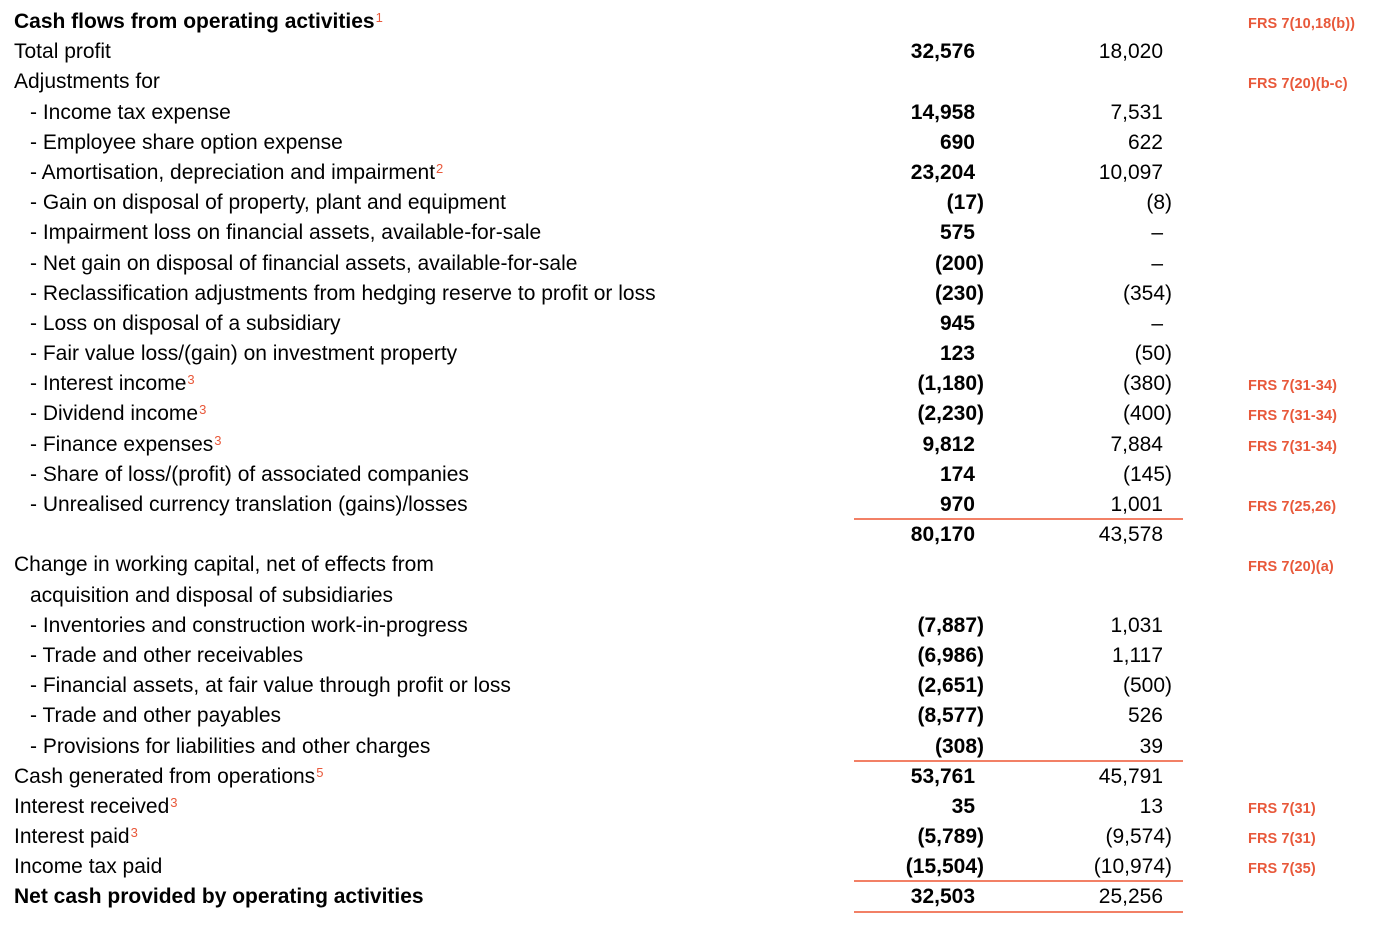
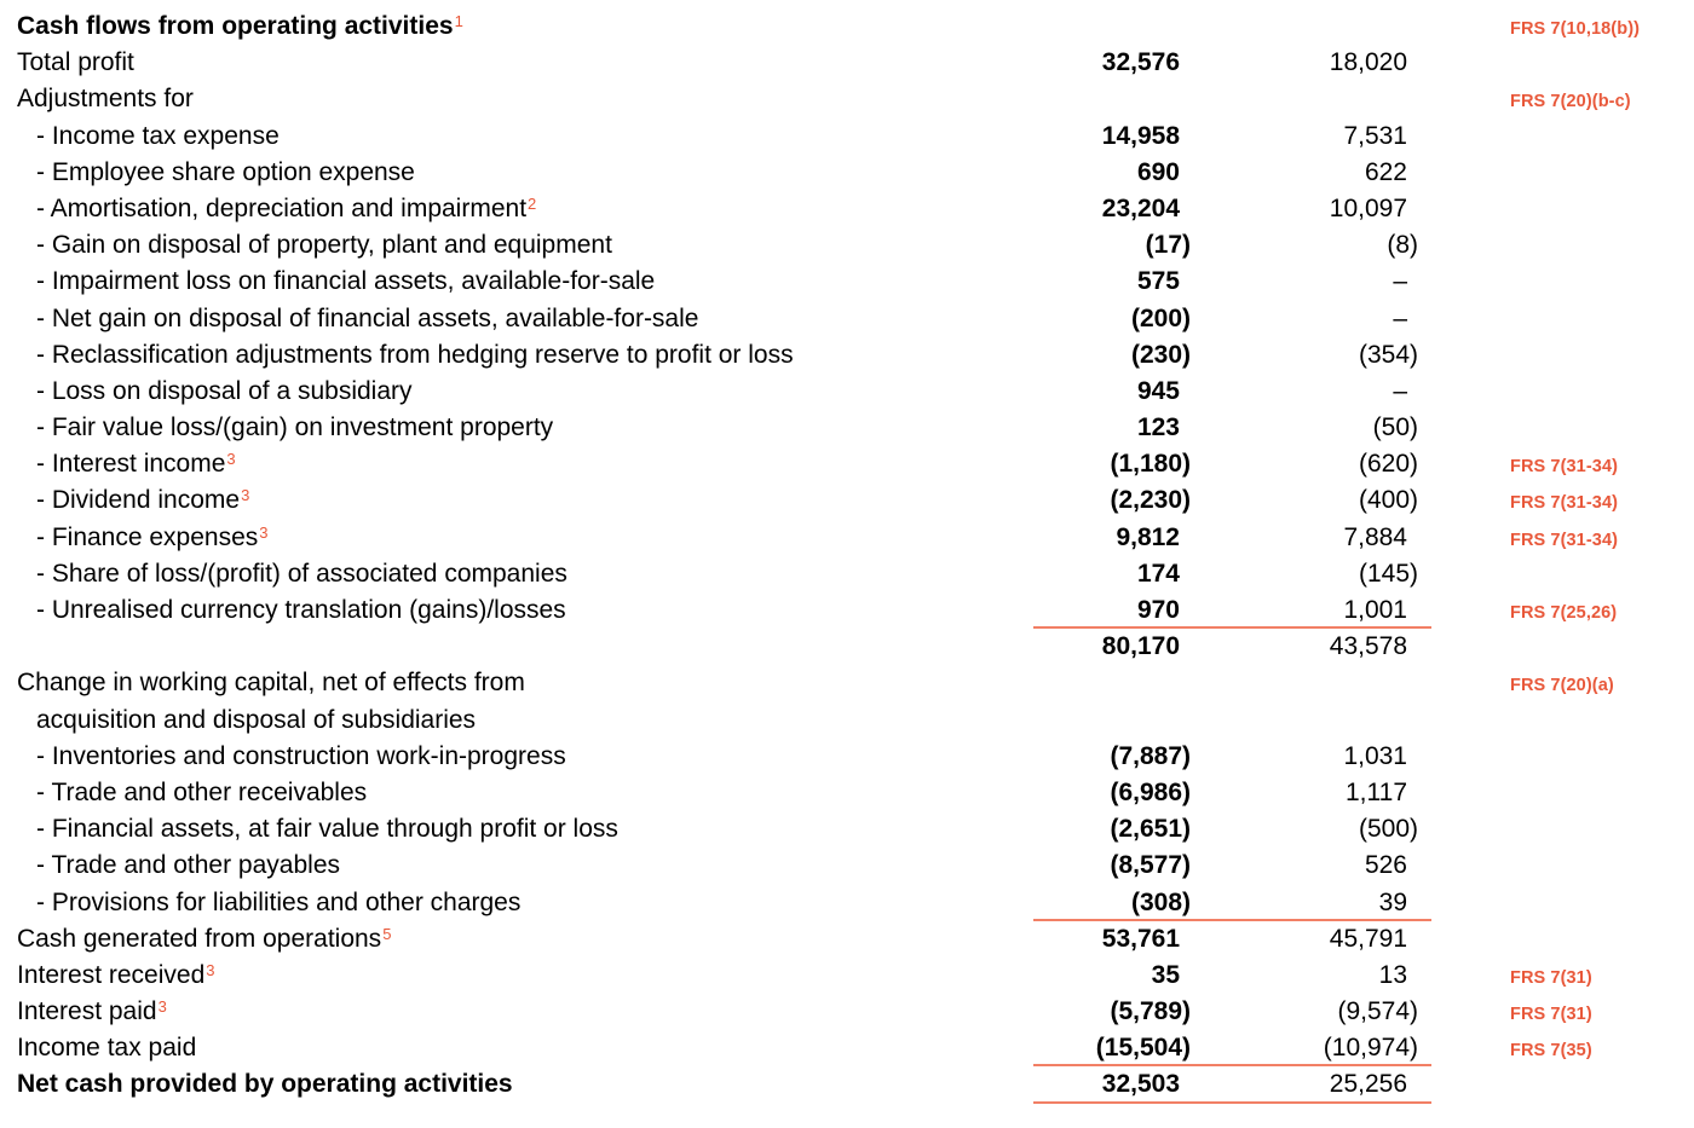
  Cash flows from operating activities1
  FRS 7(10,18(b))
  Total profit
  32,576
  18,020
  Adjustments for
  FRS 7(20)(b-c)
  - Income tax expense
  14,958
  7,531
  - Employee share option expense
  690
  622
  - Amortisation, depreciation and impairment2
  23,204
  10,097
  - Gain on disposal of property, plant and equipment
  (17)
  (8)
  - Impairment loss on financial assets, available-for-sale
  575
  –
  - Net gain on disposal of financial assets, available-for-sale
  (200)
  –
  - Reclassification adjustments from hedging reserve to profit or loss
  (230)
  (354)
  - Loss on disposal of a subsidiary
  945
  –
  - Fair value loss/(gain) on investment property
  123
  (50)
  - Interest income3
  (1,180)
- (380)
+ (620)
  FRS 7(31-34)
  - Dividend income3
  (2,230)
  (400)
  FRS 7(31-34)
  - Finance expenses3
  9,812
  7,884
  FRS 7(31-34)
  - Share of loss/(profit) of associated companies
  174
  (145)
  - Unrealised currency translation (gains)/losses
  970
  1,001
  FRS 7(25,26)
  80,170
  43,578
  Change in working capital, net of effects from
  FRS 7(20)(a)
  acquisition and disposal of subsidiaries
  - Inventories and construction work-in-progress
  (7,887)
  1,031
  - Trade and other receivables
  (6,986)
  1,117
  - Financial assets, at fair value through profit or loss
  (2,651)
  (500)
  - Trade and other payables
  (8,577)
  526
  - Provisions for liabilities and other charges
  (308)
  39
  Cash generated from operations5
  53,761
  45,791
  Interest received3
  35
  13
  FRS 7(31)
  Interest paid3
  (5,789)
  (9,574)
  FRS 7(31)
  Income tax paid
  (15,504)
  (10,974)
  FRS 7(35)
  Net cash provided by operating activities
  32,503
  25,256
